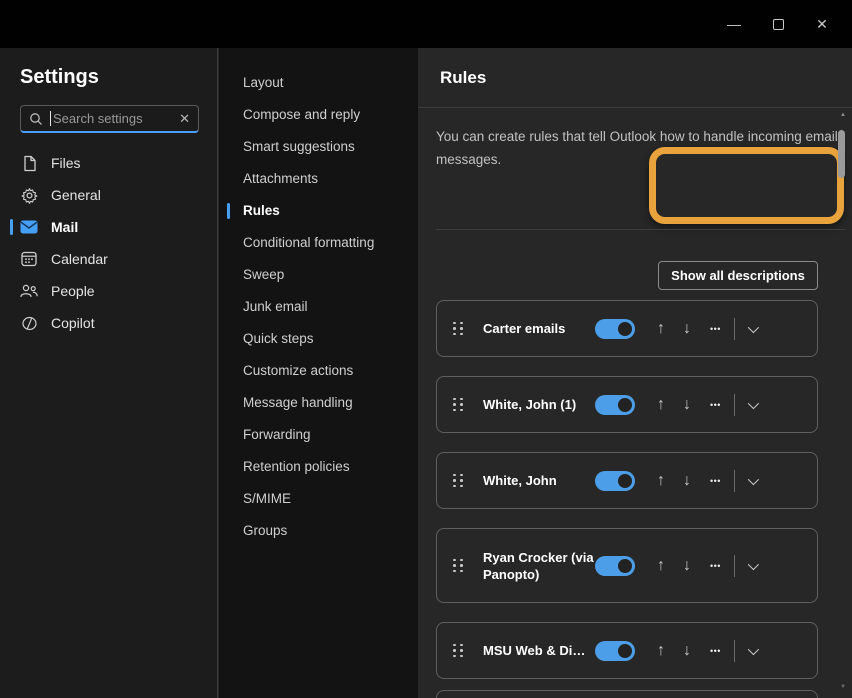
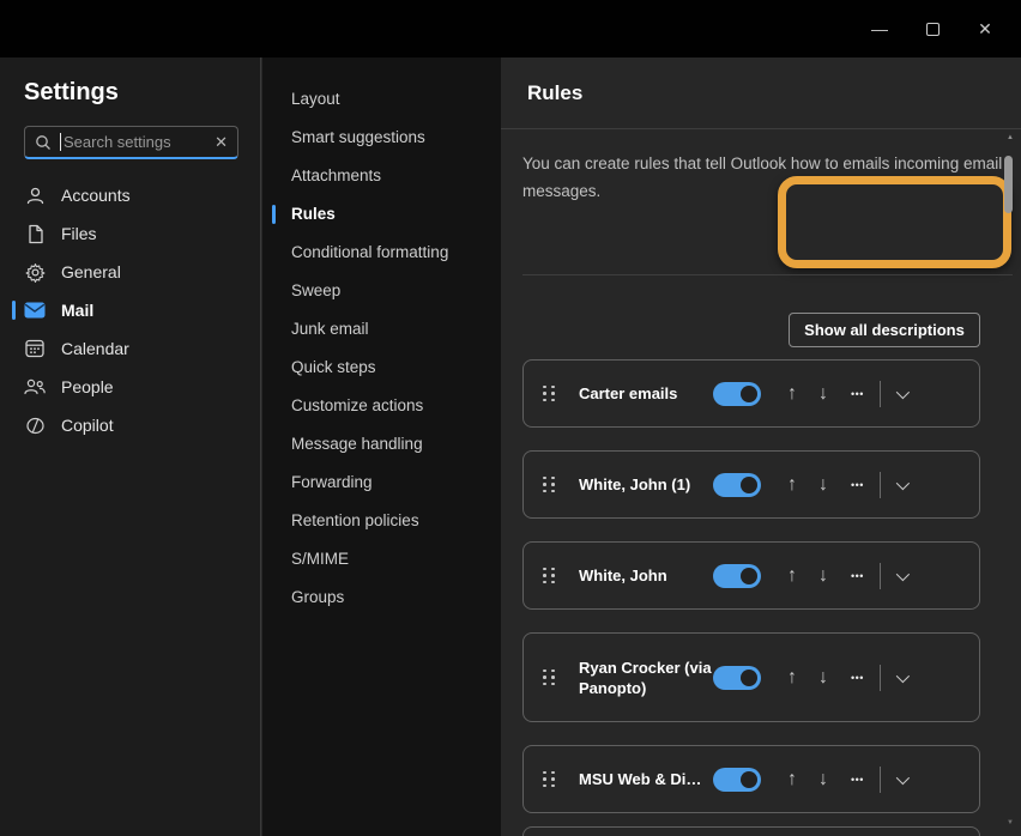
  —
  ✕
  Settings
  Search settings
  ✕
+ Accounts
  Files
  General
  Mail
  Calendar
  People
  Copilot
  Layout
- Compose and reply
  Smart suggestions
  Attachments
  Rules
  Conditional formatting
  Sweep
  Junk email
  Quick steps
  Customize actions
  Message handling
  Forwarding
  Retention policies
  S/MIME
  Groups
  Rules
- You can create rules that tell Outlook how to handle incoming email messages.
+ You can create rules that tell Outlook how to emails incoming email messages.
  Show all descriptions
  Carter emails
  ↑
  ↓
  •••
  White, John (1)
  ↑
  ↓
  •••
  White, John
  ↑
  ↓
  •••
  Ryan Crocker (via Panopto)
  ↑
  ↓
  •••
  MSU Web & Di…
  ↑
  ↓
  •••
